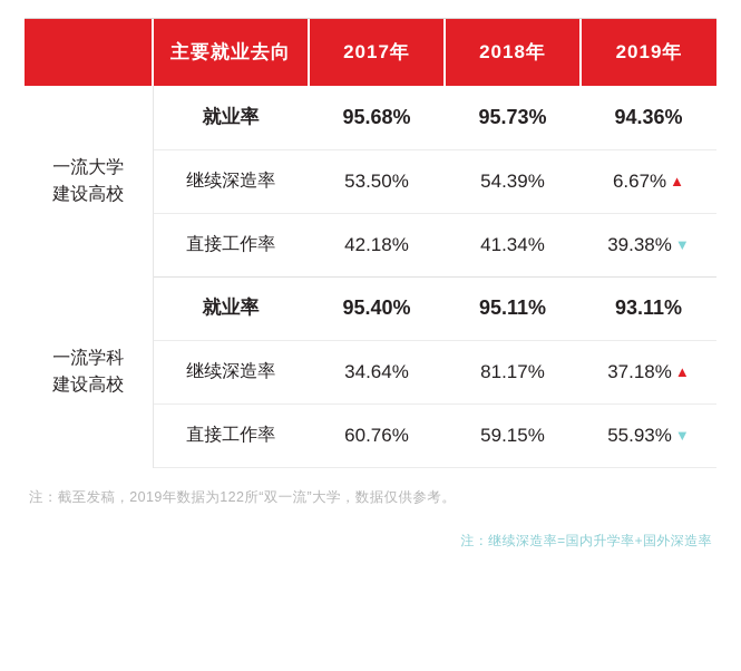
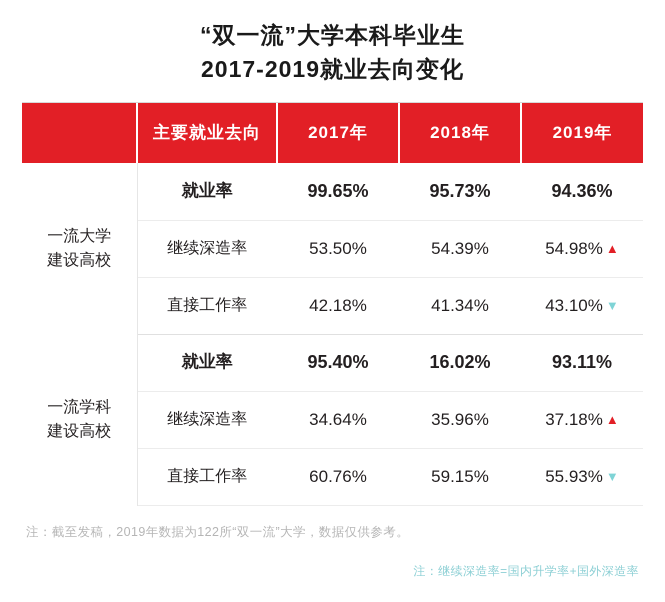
+ “双一流”大学本科毕业生
+ 2017-2019就业去向变化
  	主要就业去向	2017年	2018年	2019年
- 一流大学 建设高校	就业率	95.68%	95.73%	94.36%
+ 一流大学 建设高校	就业率	99.65%	95.73%	94.36%
- 继续深造率	53.50%	54.39%	6.67% ▲
+ 继续深造率	53.50%	54.39%	54.98% ▲
- 直接工作率	42.18%	41.34%	39.38% ▼
+ 直接工作率	42.18%	41.34%	43.10% ▼
- 一流学科 建设高校	就业率	95.40%	95.11%	93.11%
+ 一流学科 建设高校	就业率	95.40%	16.02%	93.11%
- 继续深造率	34.64%	81.17%	37.18% ▲
+ 继续深造率	34.64%	35.96%	37.18% ▲
  直接工作率	60.76%	59.15%	55.93% ▼
  注：截至发稿，2019年数据为122所“双一流”大学，数据仅供参考。
  注：继续深造率=国内升学率+国外深造率
